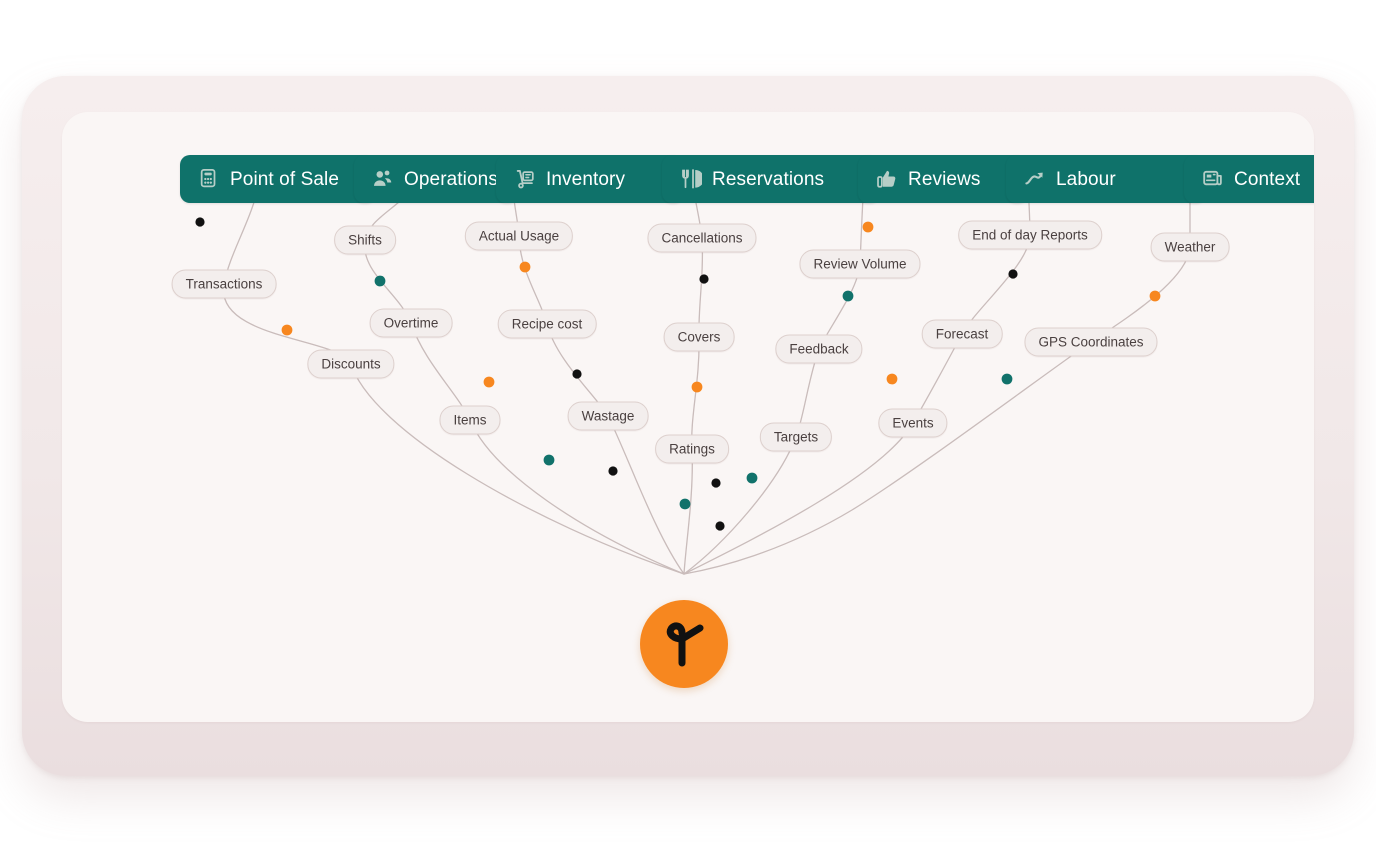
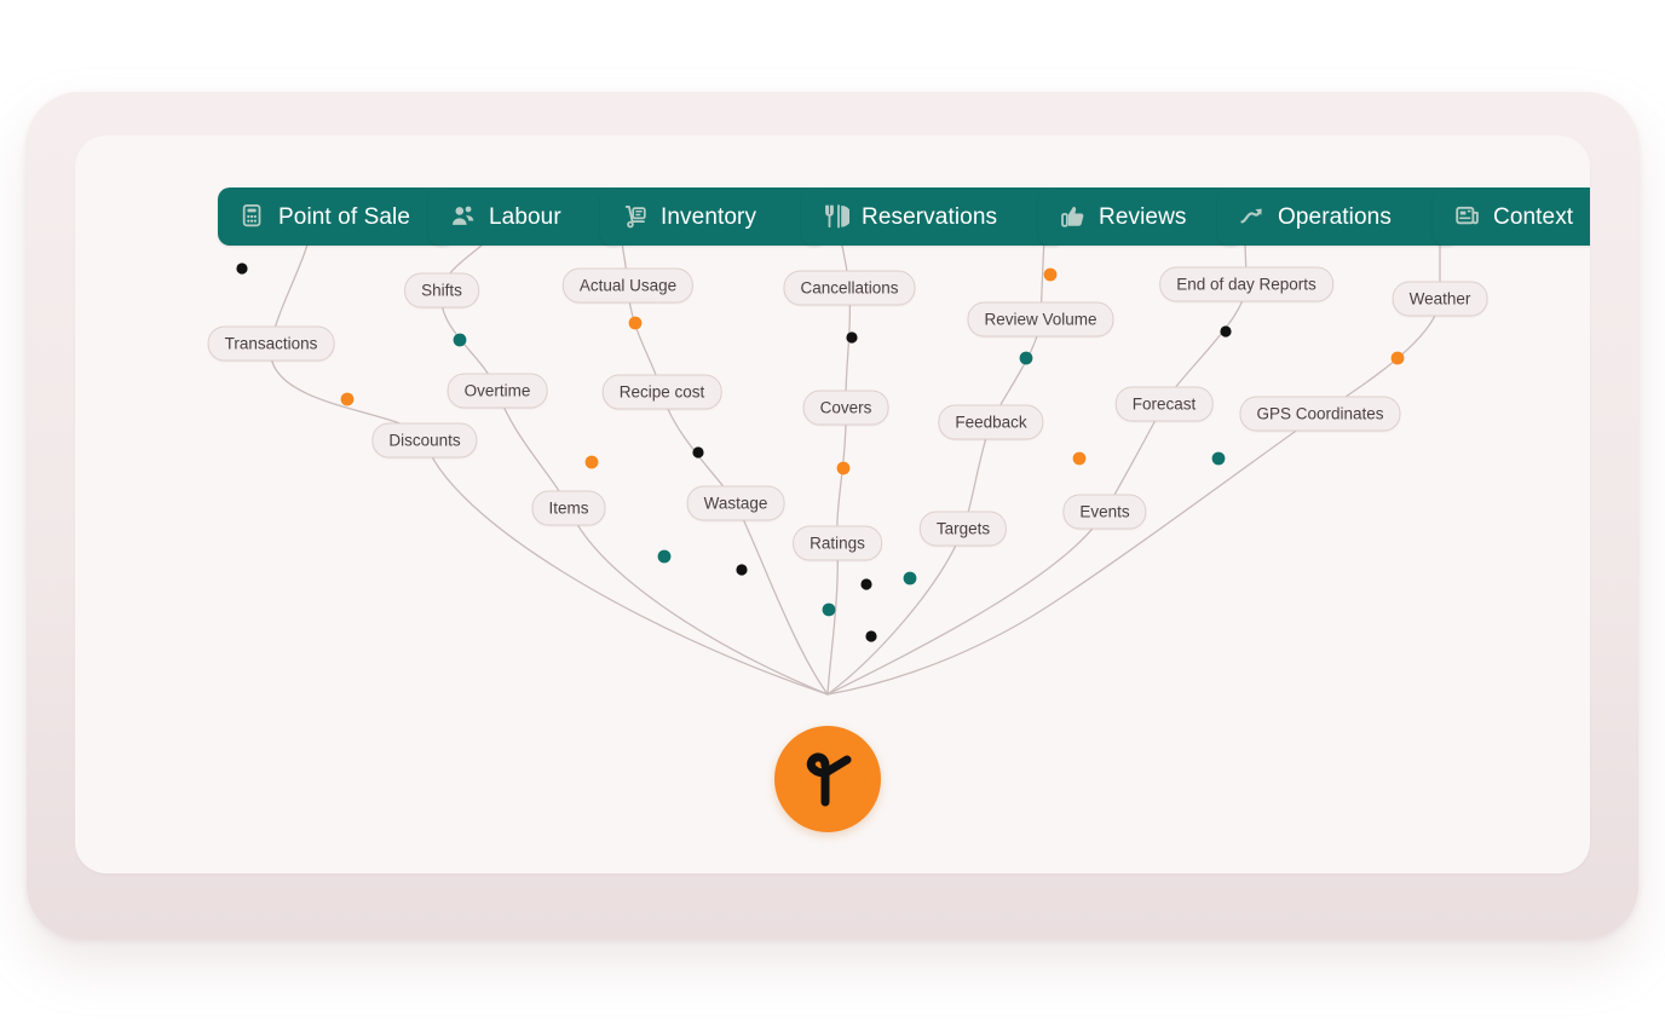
  Point of Sale
- Operations
+ Labour
  Inventory
  Reservations
  Reviews
- Labour
+ Operations
  Context
  Transactions
  Discounts
  Shifts
  Overtime
  Items
  Actual Usage
  Recipe cost
  Wastage
  Cancellations
  Covers
  Ratings
  Review Volume
  Feedback
  Targets
  End of day Reports
  Forecast
  Events
  Weather
  GPS Coordinates
